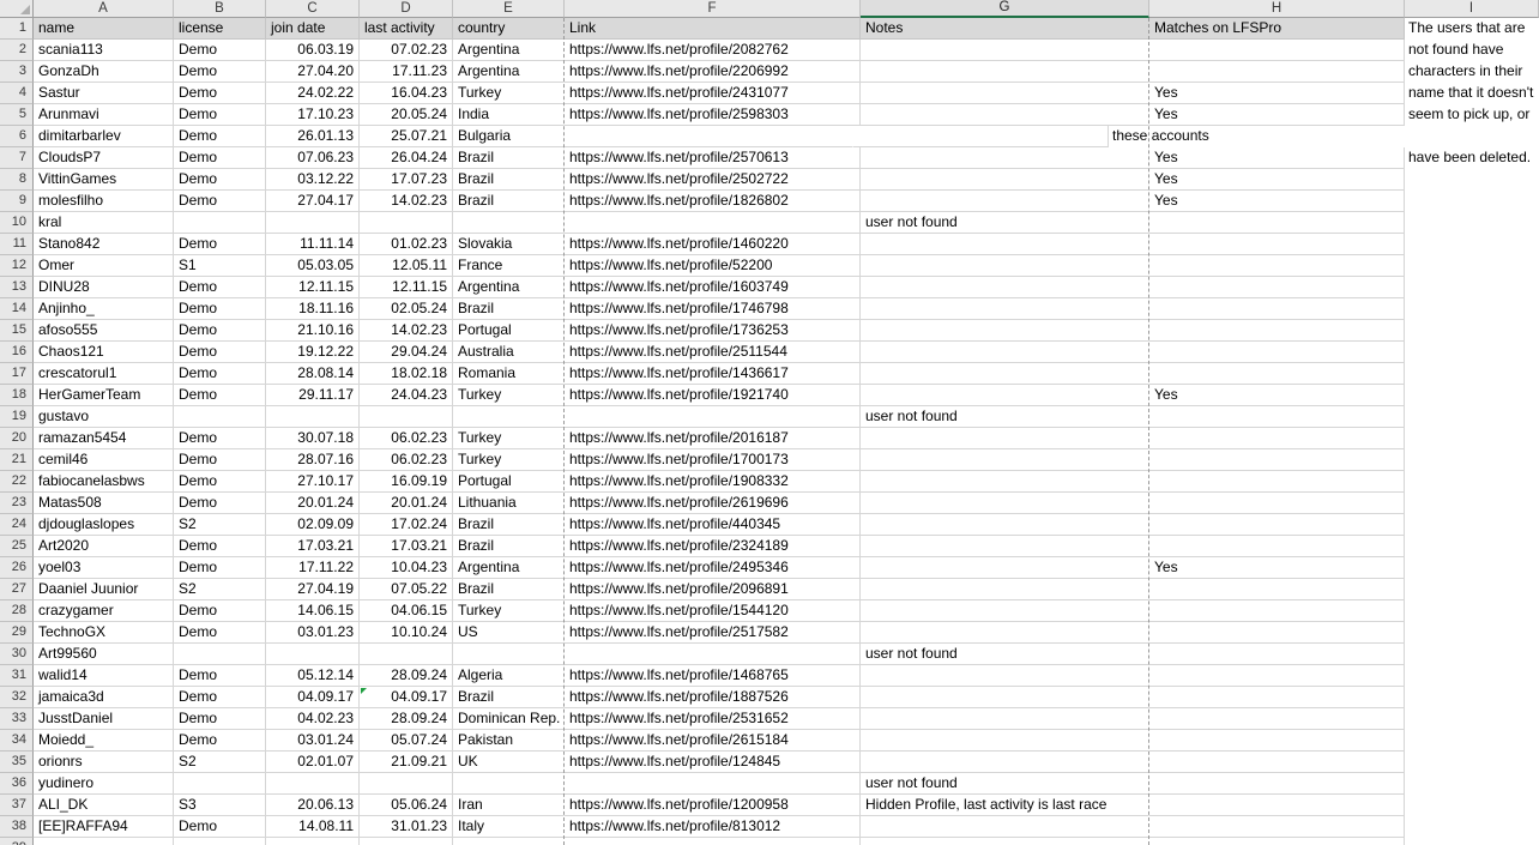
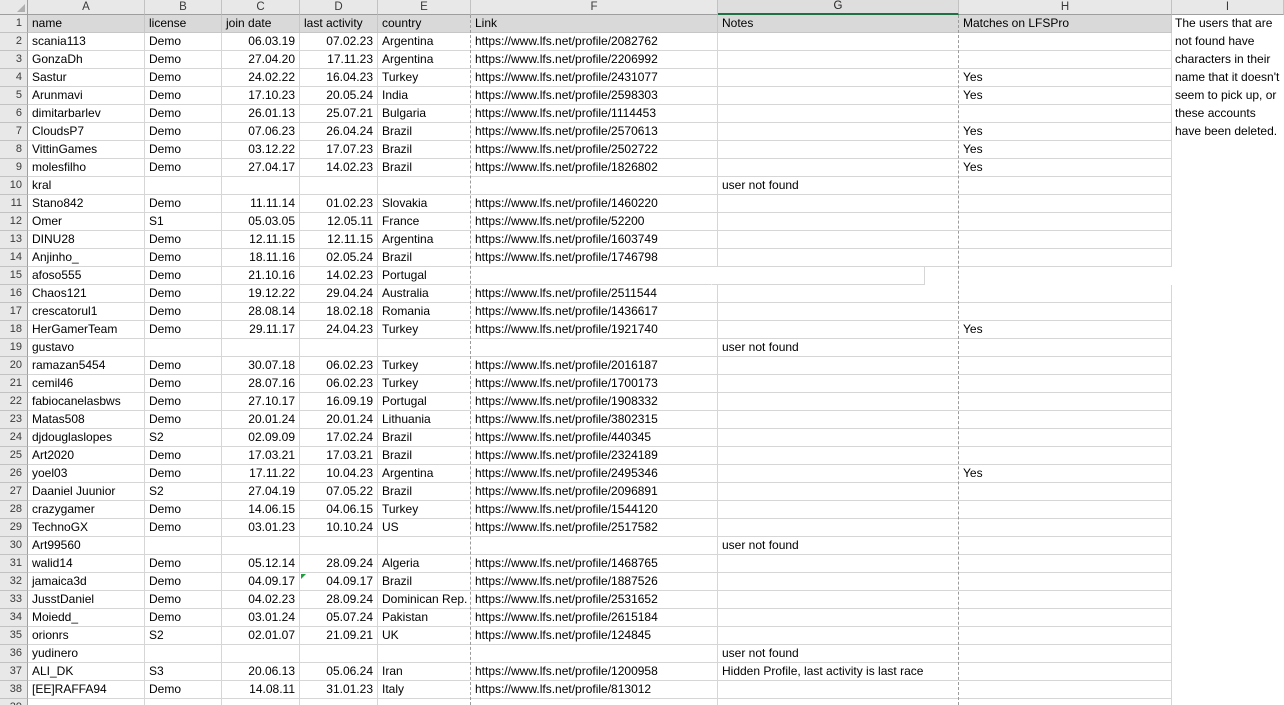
  A
  B
  C
  D
  E
  F
  G
  H
  I
  1
  name
  license
  join date
  last activity
  country
  Link
  Notes
  Matches on LFSPro
  The users that are
  2
  scania113
  Demo
  06.03.19
  07.02.23
  Argentina
  https://www.lfs.net/profile/2082762
  not found have
  3
  GonzaDh
  Demo
  27.04.20
  17.11.23
  Argentina
  https://www.lfs.net/profile/2206992
  characters in their
  4
  Sastur
  Demo
  24.02.22
  16.04.23
  Turkey
  https://www.lfs.net/profile/2431077
  Yes
  name that it doesn't
  5
  Arunmavi
  Demo
  17.10.23
  20.05.24
  India
  https://www.lfs.net/profile/2598303
  Yes
  seem to pick up, or
  6
  dimitarbarlev
  Demo
  26.01.13
  25.07.21
  Bulgaria
+ https://www.lfs.net/profile/1114453
  these accounts
  7
  CloudsP7
  Demo
  07.06.23
  26.04.24
  Brazil
  https://www.lfs.net/profile/2570613
  Yes
  have been deleted.
  8
  VittinGames
  Demo
  03.12.22
  17.07.23
  Brazil
  https://www.lfs.net/profile/2502722
  Yes
  9
  molesfilho
  Demo
  27.04.17
  14.02.23
  Brazil
  https://www.lfs.net/profile/1826802
  Yes
  10
  kral
  user not found
  11
  Stano842
  Demo
  11.11.14
  01.02.23
  Slovakia
  https://www.lfs.net/profile/1460220
  12
  Omer
  S1
  05.03.05
  12.05.11
  France
  https://www.lfs.net/profile/52200
  13
  DINU28
  Demo
  12.11.15
  12.11.15
  Argentina
  https://www.lfs.net/profile/1603749
  14
  Anjinho_
  Demo
  18.11.16
  02.05.24
  Brazil
  https://www.lfs.net/profile/1746798
  15
  afoso555
  Demo
  21.10.16
  14.02.23
  Portugal
- https://www.lfs.net/profile/1736253
  16
  Chaos121
  Demo
  19.12.22
  29.04.24
  Australia
  https://www.lfs.net/profile/2511544
  17
  crescatorul1
  Demo
  28.08.14
  18.02.18
  Romania
  https://www.lfs.net/profile/1436617
  18
  HerGamerTeam
  Demo
  29.11.17
  24.04.23
  Turkey
  https://www.lfs.net/profile/1921740
  Yes
  19
  gustavo
  user not found
  20
  ramazan5454
  Demo
  30.07.18
  06.02.23
  Turkey
  https://www.lfs.net/profile/2016187
  21
  cemil46
  Demo
  28.07.16
  06.02.23
  Turkey
  https://www.lfs.net/profile/1700173
  22
  fabiocanelasbws
  Demo
  27.10.17
  16.09.19
  Portugal
  https://www.lfs.net/profile/1908332
  23
  Matas508
  Demo
  20.01.24
  20.01.24
  Lithuania
- https://www.lfs.net/profile/2619696
+ https://www.lfs.net/profile/3802315
  24
  djdouglaslopes
  S2
  02.09.09
  17.02.24
  Brazil
  https://www.lfs.net/profile/440345
  25
  Art2020
  Demo
  17.03.21
  17.03.21
  Brazil
  https://www.lfs.net/profile/2324189
  26
  yoel03
  Demo
  17.11.22
  10.04.23
  Argentina
  https://www.lfs.net/profile/2495346
  Yes
  27
  Daaniel Juunior
  S2
  27.04.19
  07.05.22
  Brazil
  https://www.lfs.net/profile/2096891
  28
  crazygamer
  Demo
  14.06.15
  04.06.15
  Turkey
  https://www.lfs.net/profile/1544120
  29
  TechnoGX
  Demo
  03.01.23
  10.10.24
  US
  https://www.lfs.net/profile/2517582
  30
  Art99560
  user not found
  31
  walid14
  Demo
  05.12.14
  28.09.24
  Algeria
  https://www.lfs.net/profile/1468765
  32
  jamaica3d
  Demo
  04.09.17
  04.09.17
  Brazil
  https://www.lfs.net/profile/1887526
  33
  JusstDaniel
  Demo
  04.02.23
  28.09.24
  Dominican Rep.
  https://www.lfs.net/profile/2531652
  34
  Moiedd_
  Demo
  03.01.24
  05.07.24
  Pakistan
  https://www.lfs.net/profile/2615184
  35
  orionrs
  S2
  02.01.07
  21.09.21
  UK
  https://www.lfs.net/profile/124845
  36
  yudinero
  user not found
  37
  ALI_DK
  S3
  20.06.13
  05.06.24
  Iran
  https://www.lfs.net/profile/1200958
  Hidden Profile, last activity is last race
  38
  [EE]RAFFA94
  Demo
  14.08.11
  31.01.23
  Italy
  https://www.lfs.net/profile/813012
